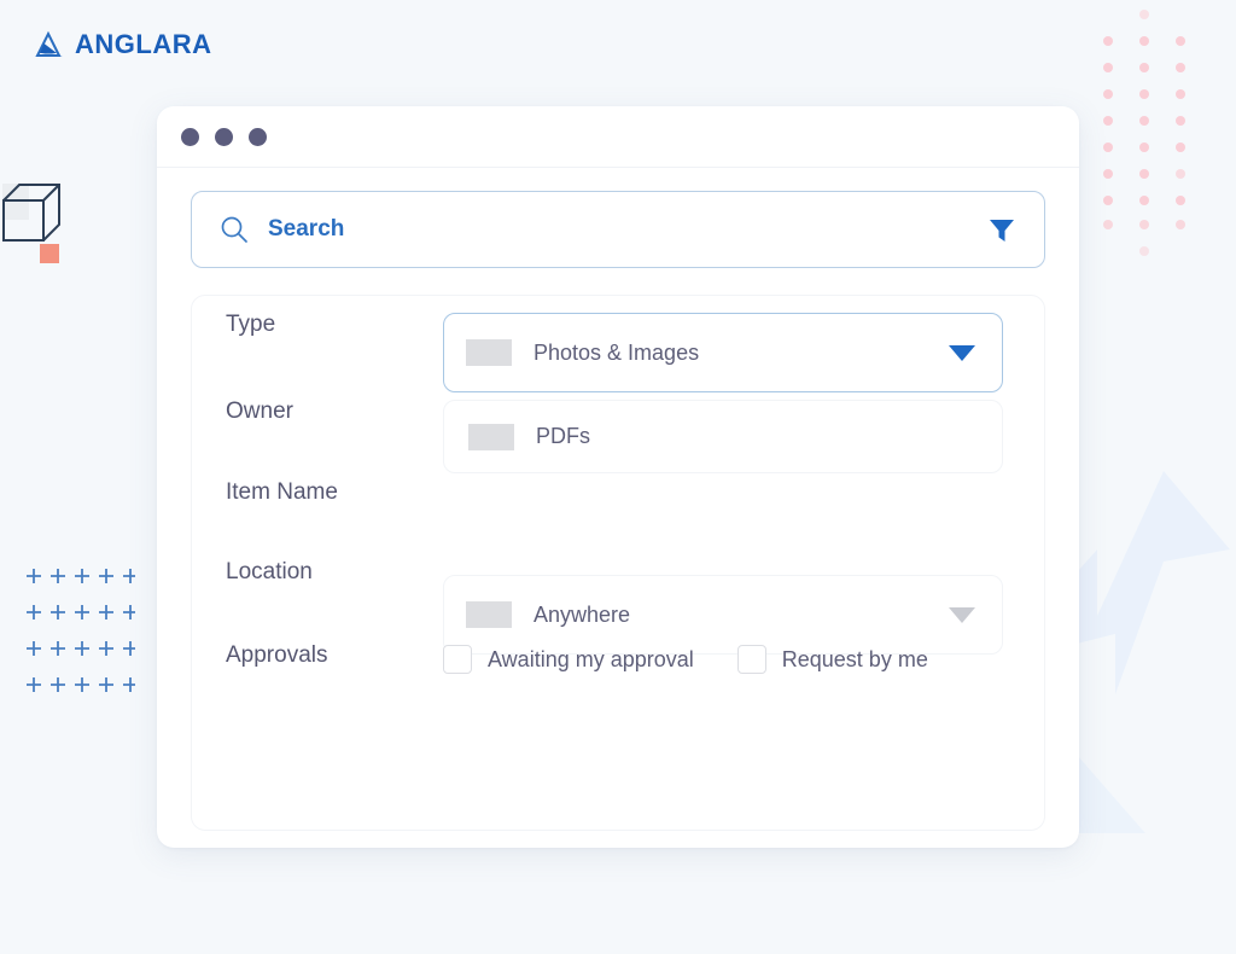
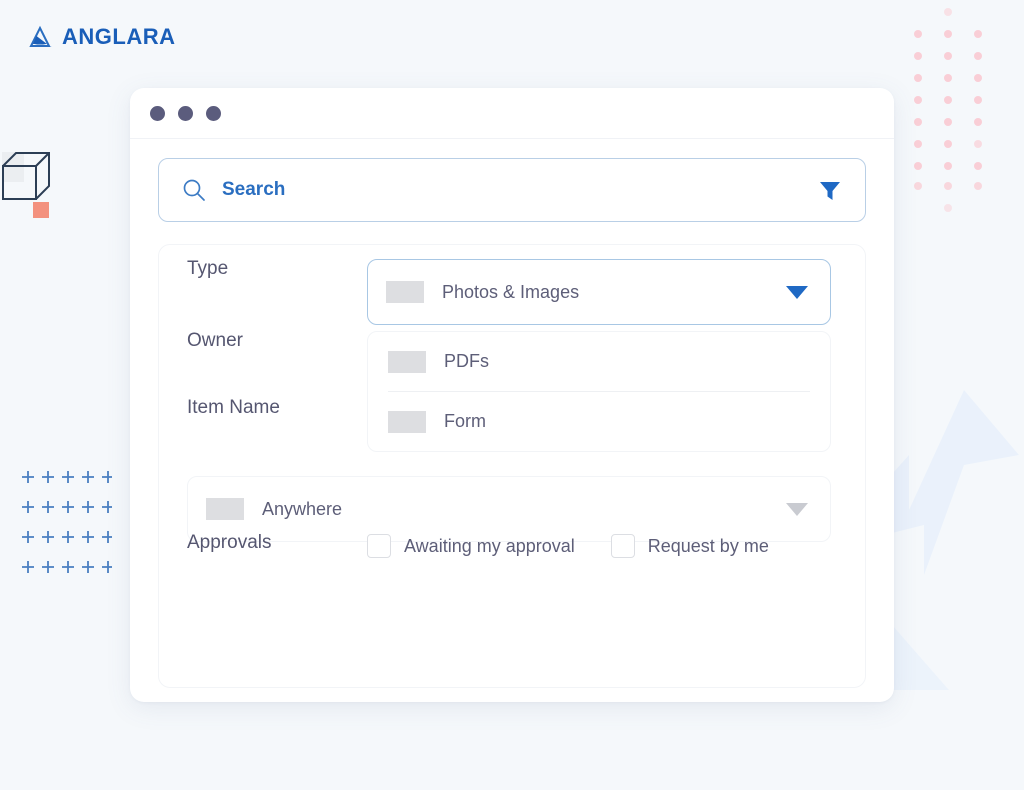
  ANGLARA
  Search
  Type
  Photos & Images
  PDFs
+ Form
  Owner
  Item Name
- Location
  Anywhere
  Approvals
  Awaiting my approval
  Request by me
